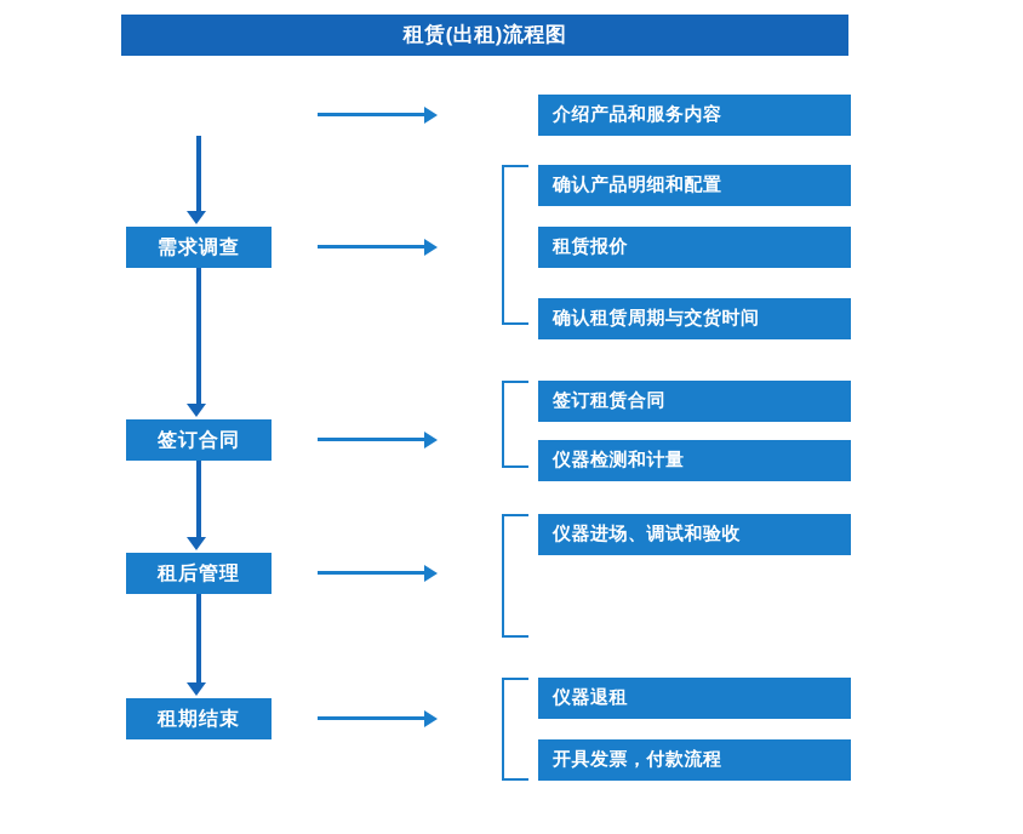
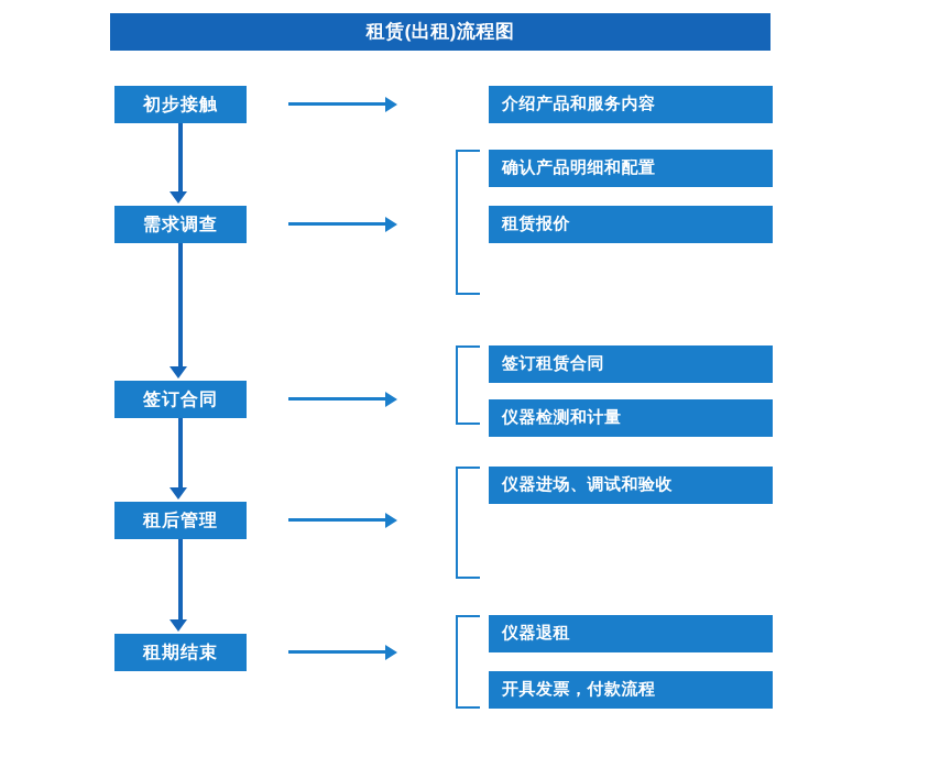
  租赁(出租)流程图
+ 初步接触
  需求调查
  签订合同
  租后管理
  租期结束
  介绍产品和服务内容
  确认产品明细和配置
  租赁报价
- 确认租赁周期与交货时间
  签订租赁合同
  仪器检测和计量
  仪器进场、调试和验收
  仪器退租
  开具发票，付款流程
